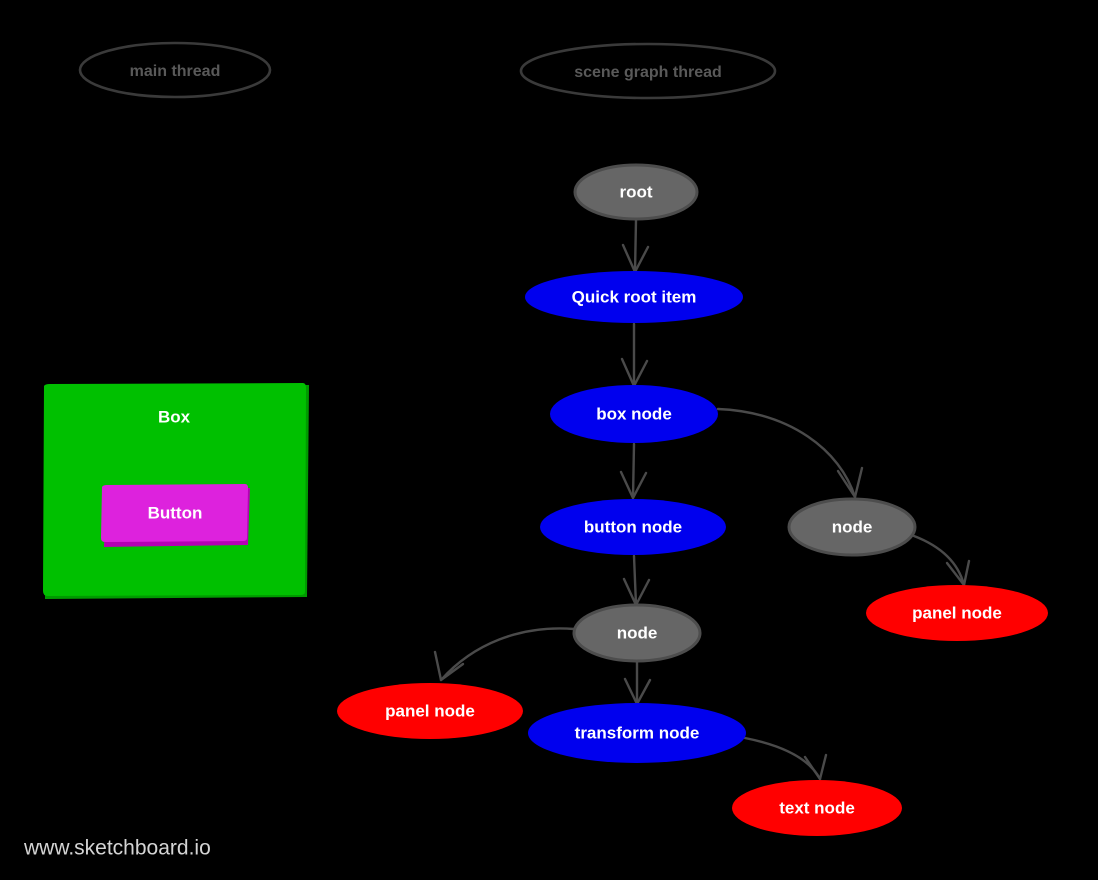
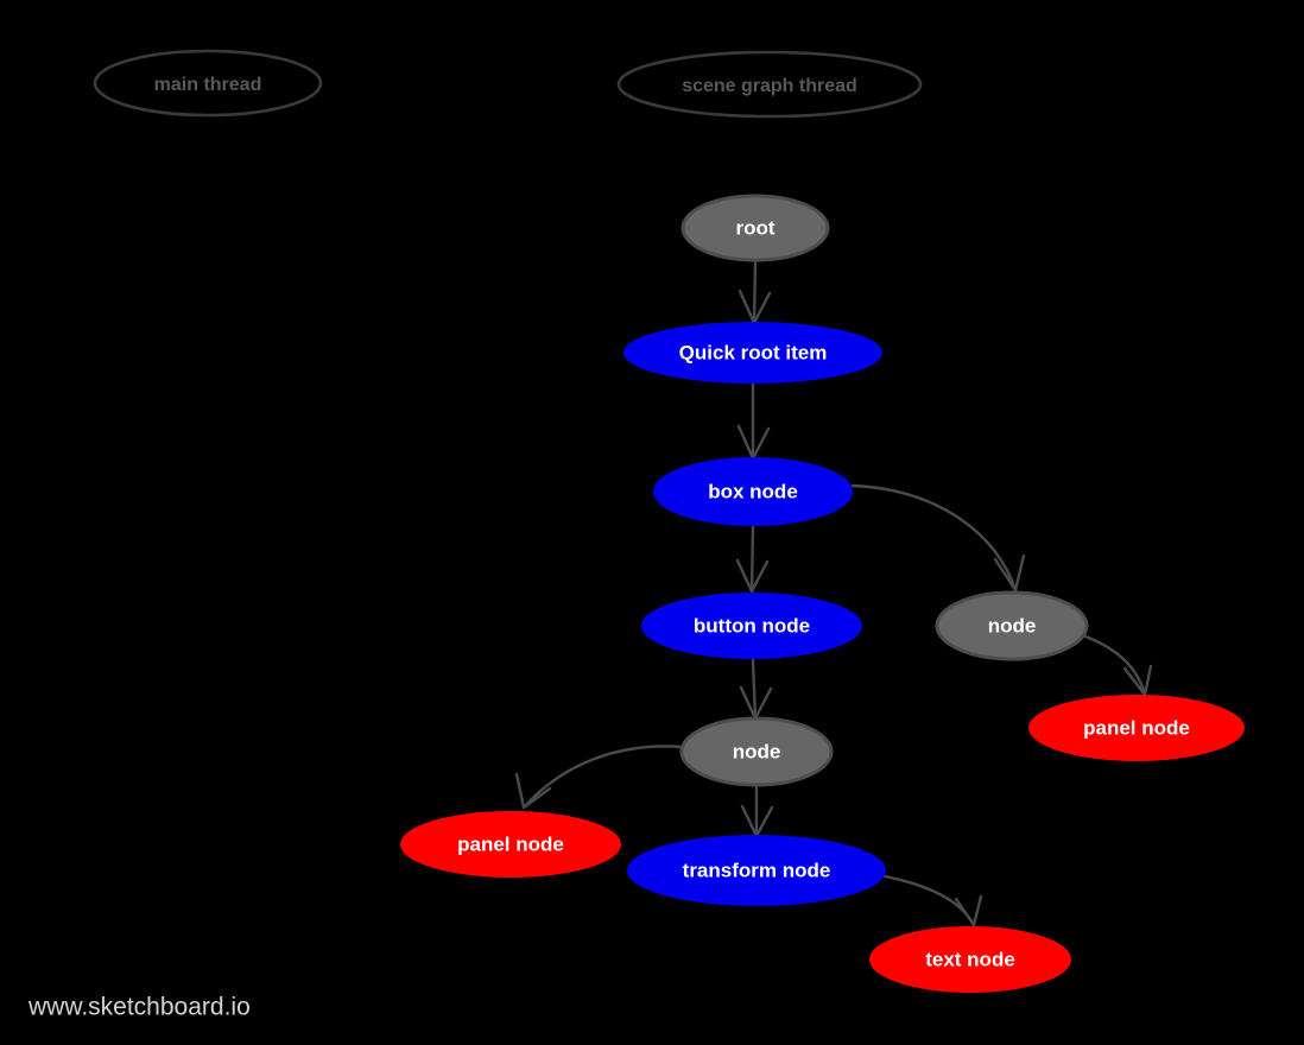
  main thread
  scene graph thread
- Box
- Button
  root
  Quick root item
  box node
  node
  button node
  panel node
  node
  panel node
  transform node
  text node
  www.sketchboard.io
